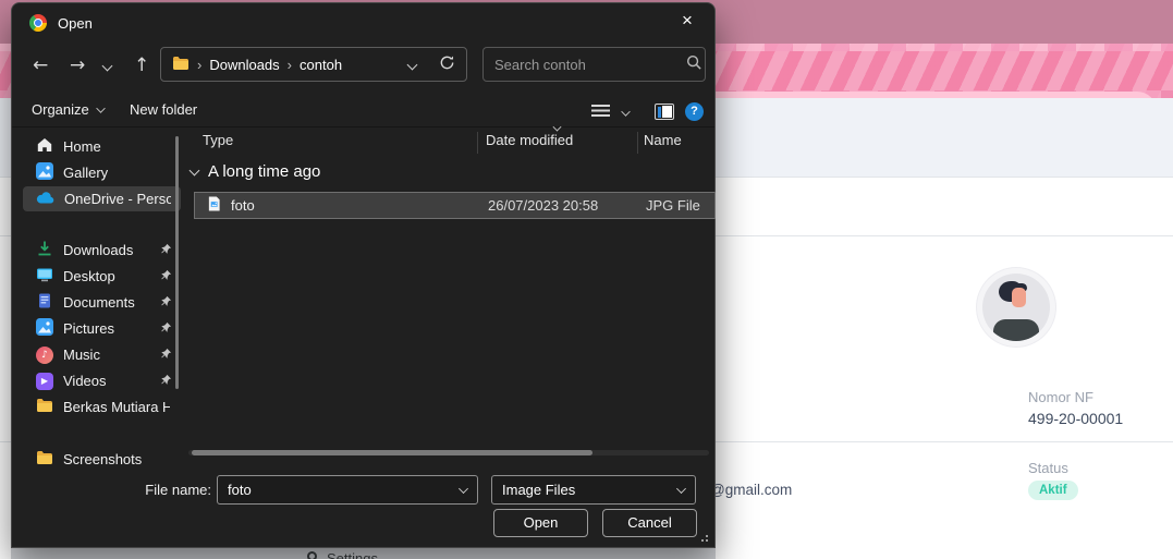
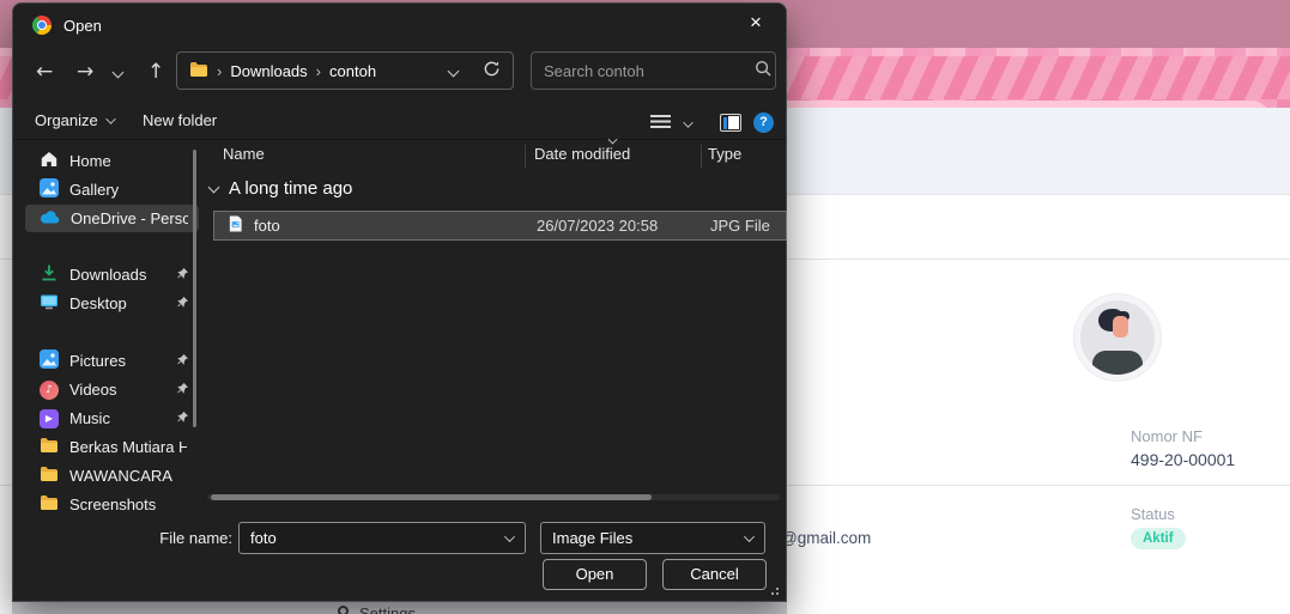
  Nomor NF
  499-20-00001
  Status
  Aktif
  @gmail.com
  Open
  ×
  ←
  →
  ↑
  ›
  Downloads
  ›
  contoh
  Search contoh
  Organize
  New folder
  ?
  Home
  Gallery
  OneDrive - Perso
  Downloads
  Desktop
- Documents
  Pictures
  ♪
- Music
+ Videos
  ▶
- Videos
+ Music
  Berkas Mutiara H
+ WAWANCARA
  Screenshots
- Type
+ Name
  Date modified
- Name
+ Type
  A long time ago
  foto
  26/07/2023 20:58
  JPG File
  File name:
  foto
  Image Files
  Open
  Cancel
